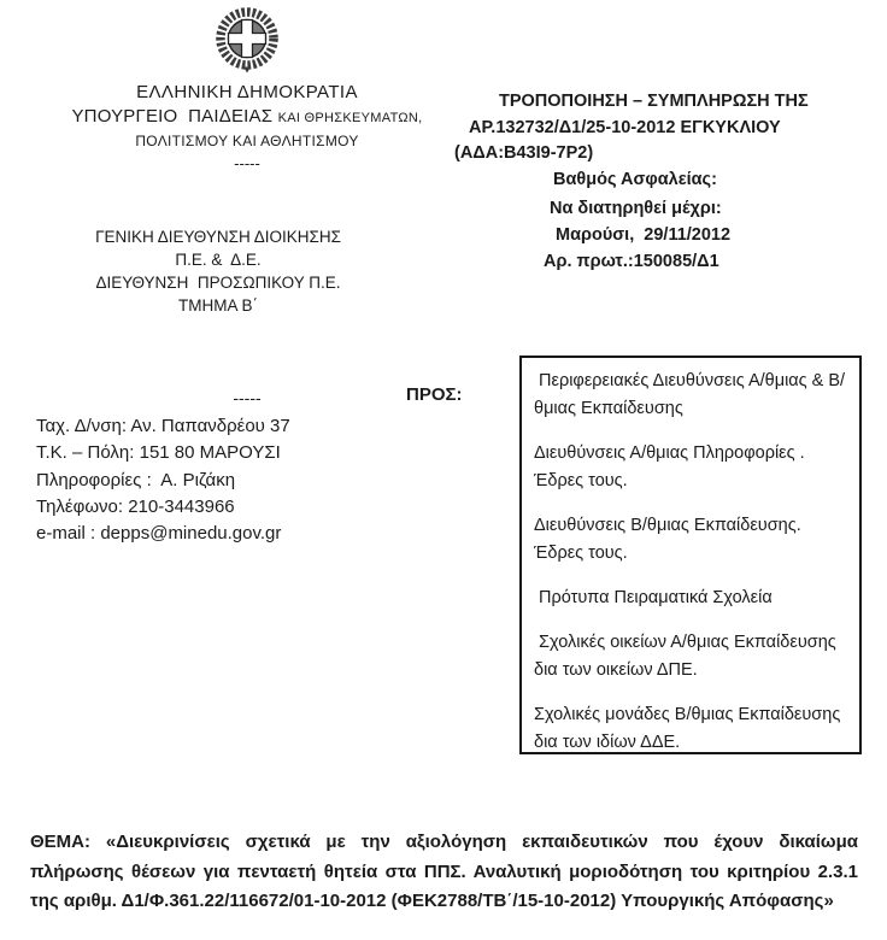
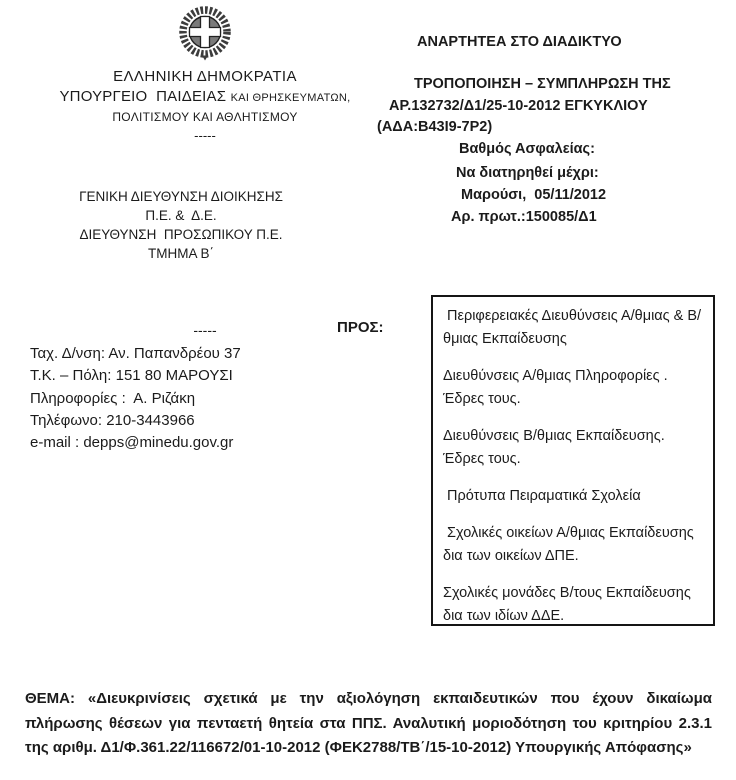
  ΕΛΛΗΝΙΚΗ ΔΗΜΟΚΡΑΤΙΑ
  ΥΠΟΥΡΓΕΙΟ ΠΑΙΔΕΙΑΣ ΚΑΙ ΘΡΗΣΚΕΥΜΑΤΩΝ,
  ΠΟΛΙΤΙΣΜΟΥ ΚΑΙ ΑΘΛΗΤΙΣΜΟΥ
  -----
+ ΑΝΑΡΤΗΤΕΑ ΣΤΟ ΔΙΑΔΙΚΤΥΟ
  ΤΡΟΠΟΠΟΙΗΣΗ – ΣΥΜΠΛΗΡΩΣΗ ΤΗΣ
  ΑΡ.132732/Δ1/25-10-2012 ΕΓΚΥΚΛΙΟΥ
  (ΑΔΑ:Β43Ι9-7Ρ2)
  Βαθμός Ασφαλείας:
  Να διατηρηθεί μέχρι:
- Μαρούσι, 29/11/2012
+ Μαρούσι, 05/11/2012
  Αρ. πρωτ.:150085/Δ1
  ΓΕΝΙΚΗ ΔΙΕΥΘΥΝΣΗ ΔΙΟΙΚΗΣΗΣ
  Π.Ε. & Δ.Ε.
  ΔΙΕΥΘΥΝΣΗ ΠΡΟΣΩΠΙΚΟΥ Π.Ε.
  ΤΜΗΜΑ Β΄
  -----
  Ταχ. Δ/νση: Αν. Παπανδρέου 37
  Τ.Κ. – Πόλη: 151 80 ΜΑΡΟΥΣΙ
  Πληροφορίες : Α. Ριζάκη
  Τηλέφωνο: 210-3443966
  e-mail : depps@minedu.gov.gr
  ΠΡΟΣ:
  Περιφερειακές Διευθύνσεις Α/θμιας & Β/θμιας Εκπαίδευσης
  Διευθύνσεις Α/θμιας Πληροφορίες . Έδρες τους.
  Διευθύνσεις Β/θμιας Εκπαίδευσης. Έδρες τους.
  Πρότυπα Πειραματικά Σχολεία
  Σχολικές οικείων Α/θμιας Εκπαίδευσης δια των οικείων ΔΠΕ.
- Σχολικές μονάδες Β/θμιας Εκπαίδευσης δια των ιδίων ΔΔΕ.
+ Σχολικές μονάδες Β/τους Εκπαίδευσης δια των ιδίων ΔΔΕ.
  ΘΕΜΑ: «Διευκρινίσεις σχετικά με την αξιολόγηση εκπαιδευτικών που έχουν δικαίωμα πλήρωσης θέσεων για πενταετή θητεία στα ΠΠΣ. Αναλυτική μοριοδότηση του κριτηρίου 2.3.1 της αριθμ. Δ1/Φ.361.22/116672/01-10-2012 (ΦΕΚ2788/ΤΒ΄/15-10-2012) Υπουργικής Απόφασης»
